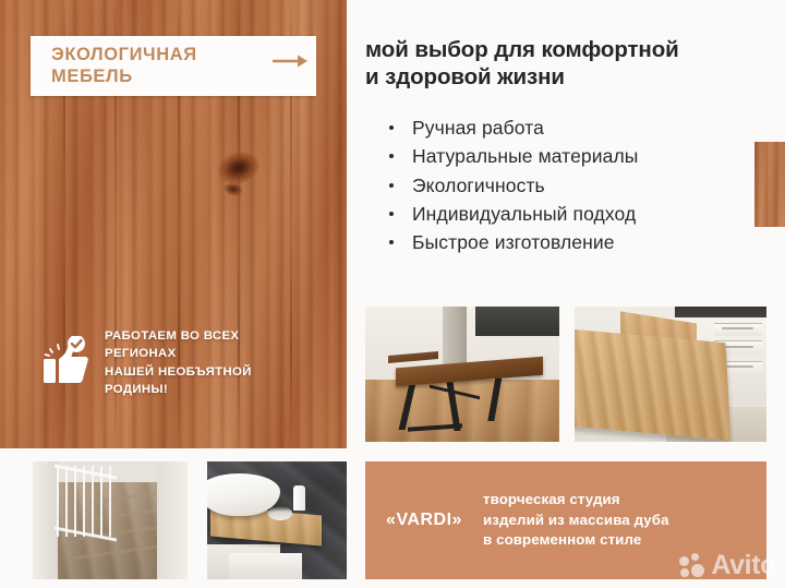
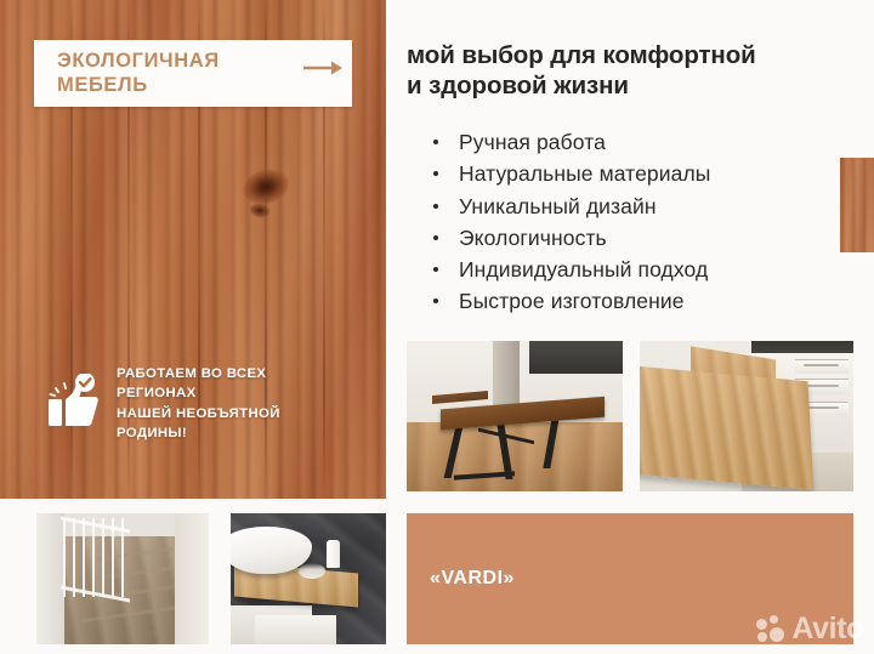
  ЭКОЛОГИЧНАЯ
  МЕБЕЛЬ
  РАБОТАЕМ ВО ВСЕХ
  РЕГИОНАХ
  НАШЕЙ НЕОБЪЯТНОЙ
  РОДИНЫ!
  мой выбор для комфортной
  и здоровой жизни
  Ручная работа
  Натуральные материалы
+ Уникальный дизайн
  Экологичность
  Индивидуальный подход
  Быстрое изготовление
  «VARDI»
- творческая студия
- изделий из массива дуба
- в современном стиле
  Avito
